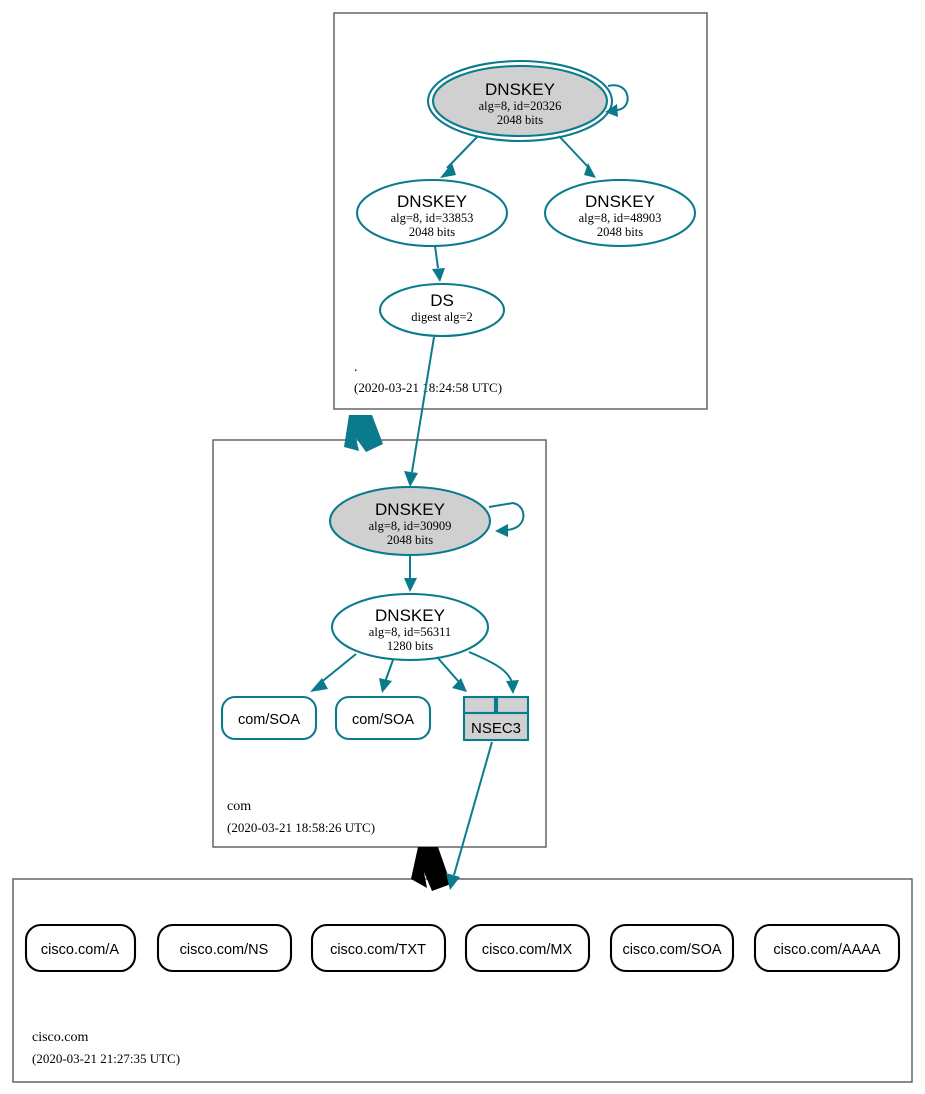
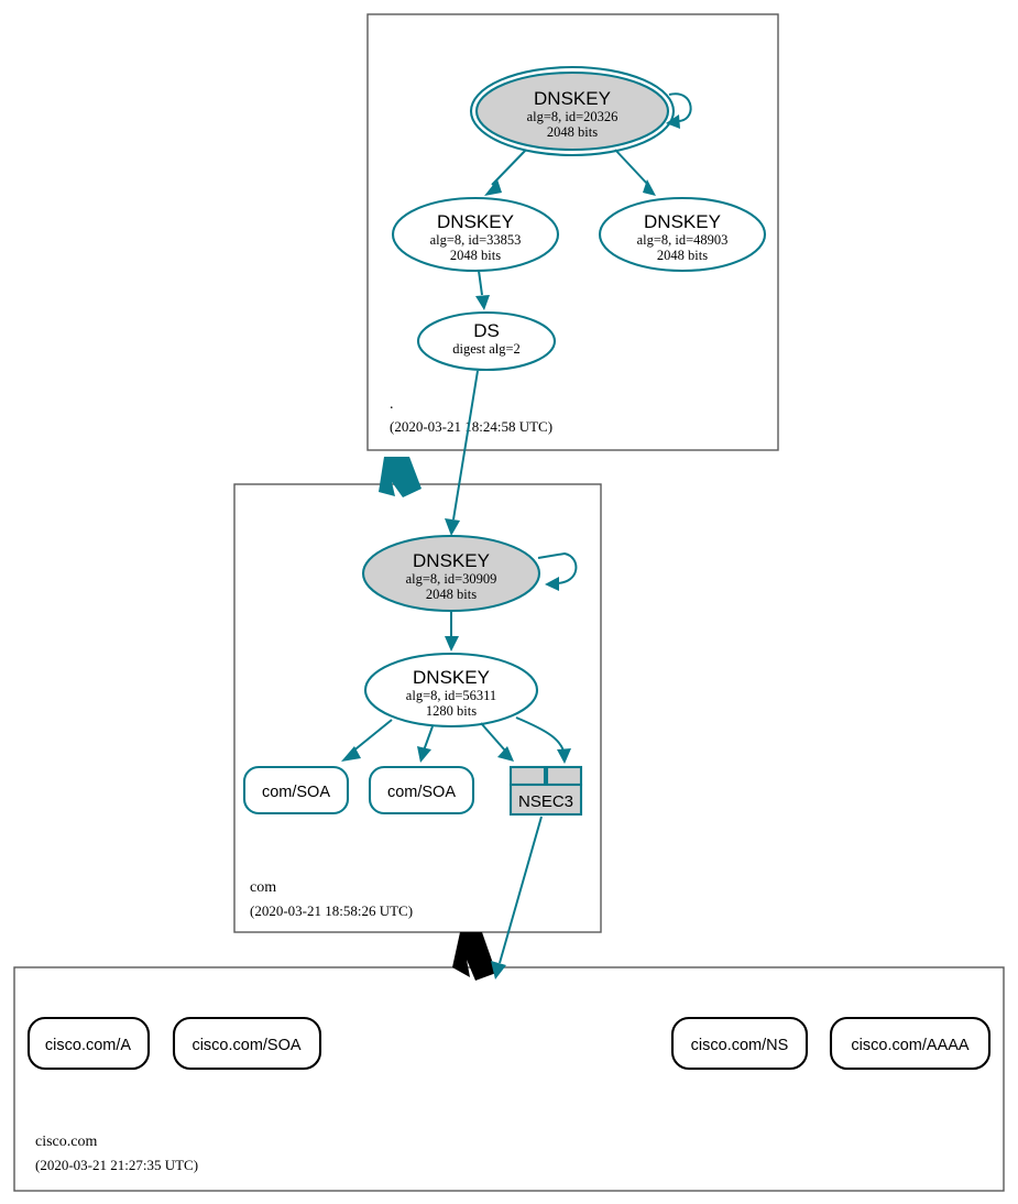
  DNSKEY
  alg=8, id=20326
  2048 bits
  DNSKEY
  alg=8, id=33853
  2048 bits
  DNSKEY
  alg=8, id=48903
  2048 bits
  DS
  digest alg=2
  .
  (2020-03-218:24:58 UTC)
  DNSKEY
  alg=8, id=30909
  2048 bits
  DNSKEY
  alg=8, id=56311
  1280 bits
  com/SOA
  com/SOA
  NSEC3
  com
  (2020-03-21 18:58:26 UTC)
  cisco.com/A
- cisco.com/NS
+ cisco.com/SOA
- cisco.com/TXT
- cisco.com/MX
- cisco.com/SOA
+ cisco.com/NS
  cisco.com/AAAA
  cisco.com
  (2020-03-21 21:27:35 UTC)
